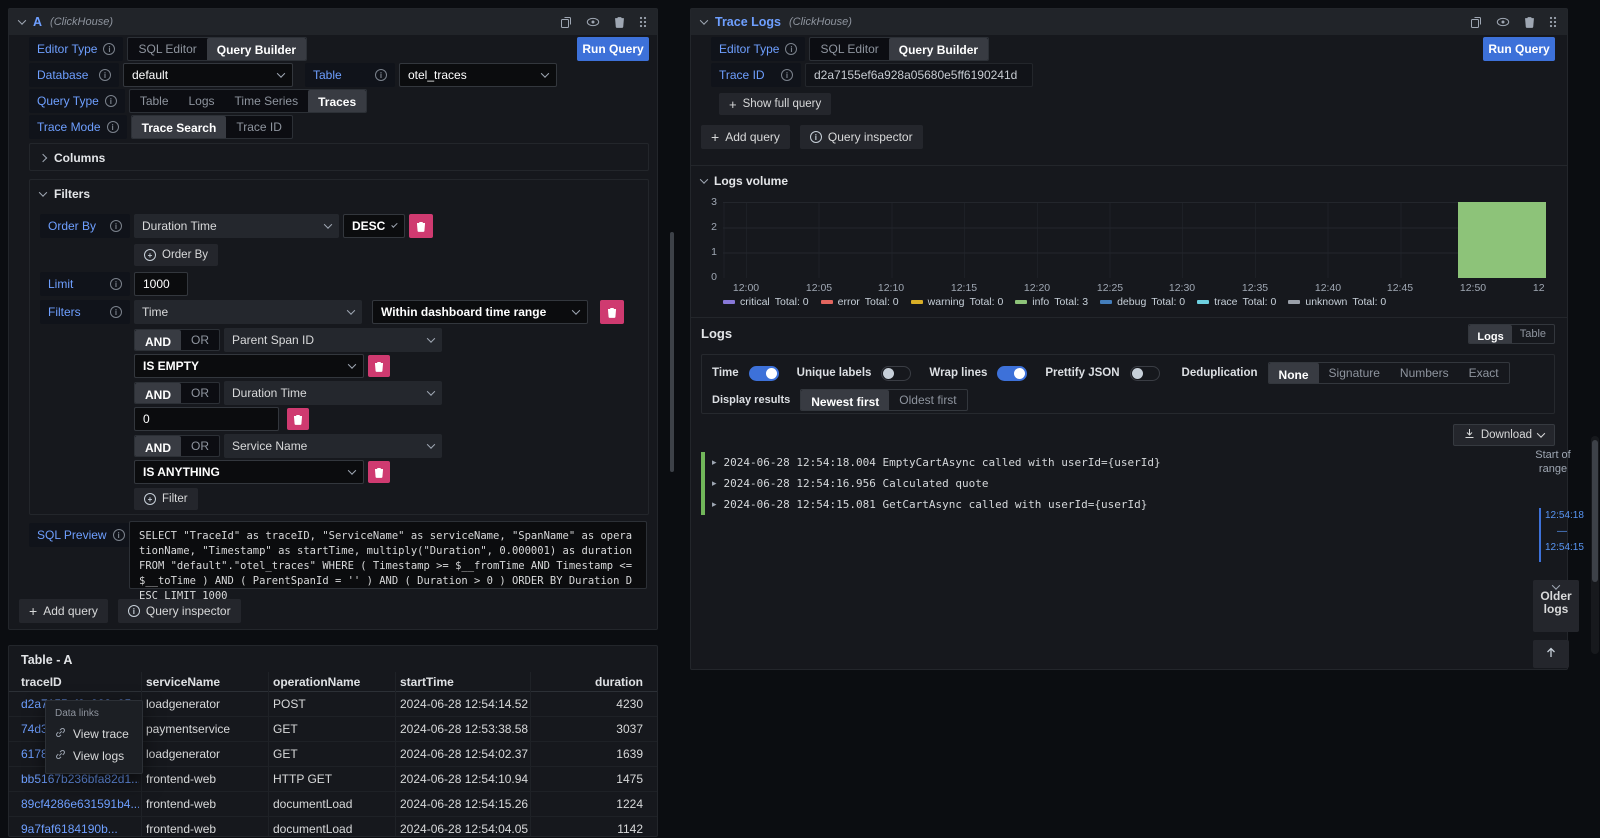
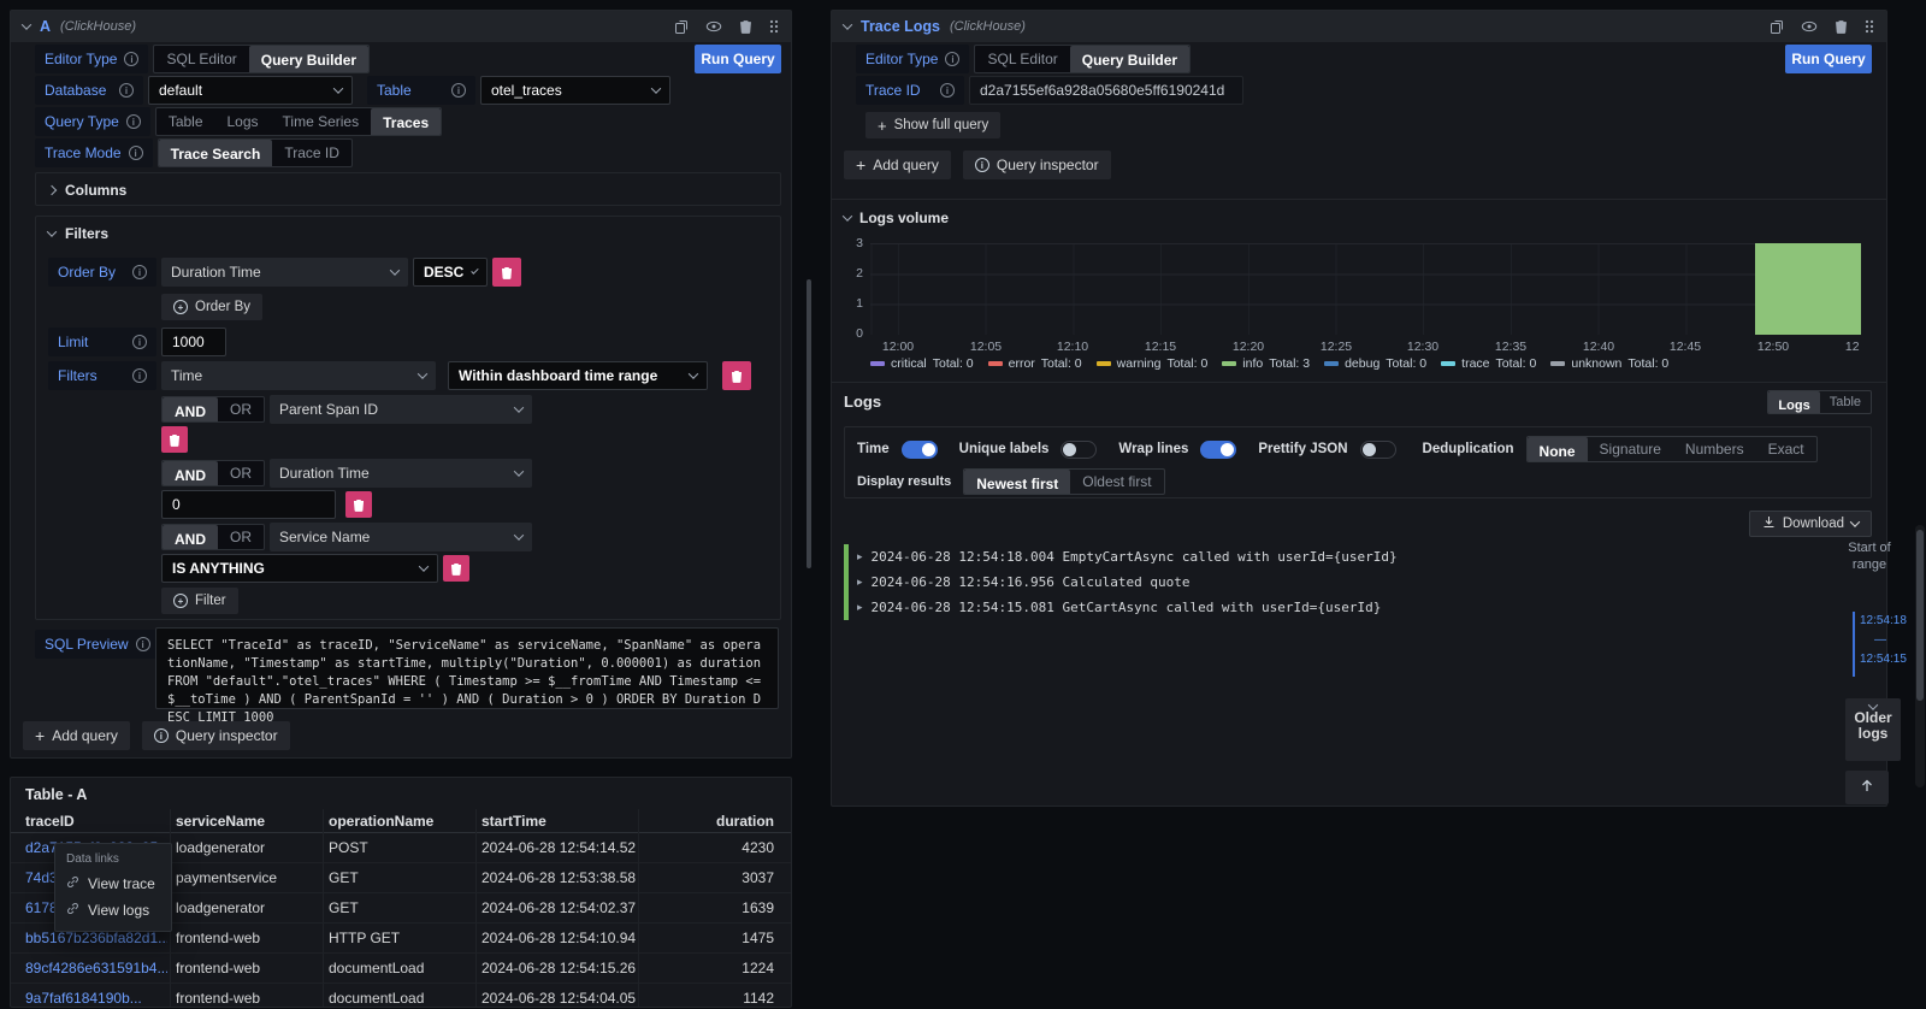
  A
  (ClickHouse)
  Run Query
  Editor Type
  i
  SQL Editor
  Query Builder
  Database
  i
  default
  Table
  i
  otel_traces
  Query Type
  i
  Table
  Logs
  Time Series
  Traces
  Trace Mode
  i
  Trace Search
  Trace ID
  Columns
  Filters
  Order By
  i
  Duration Time
  DESC
  +
  Order By
  Limit
  i
  1000
  Filters
  i
  Time
  Within dashboard time range
  AND
  OR
  Parent Span ID
- IS EMPTY
  AND
  OR
  Duration Time
  0
  AND
  OR
  Service Name
  IS ANYTHING
  +
  Filter
  SQL Preview
  i
  SELECT "TraceId" as traceID, "ServiceName" as serviceName, "SpanName" as operationName, "Timestamp" as startTime, multiply("Duration", 0.000001) as duration FROM "default"."otel_traces" WHERE ( Timestamp >= $__fromTime AND Timestamp <= $__toTime ) AND ( ParentSpanId = '' ) AND ( Duration > 0 ) ORDER BY Duration DESC LIMIT 1000
  +
  Add query
  i
  Query inspector
  Table - A
  traceID
  serviceName
  operationName
  startTime
  duration
  loadgenerator
  POST
  2024-06-28 12:54:14.52
  4230
  paymentservice
  GET
  2024-06-28 12:53:38.58
  3037
  loadgenerator
  GET
  2024-06-28 12:54:02.37
  1639
  bb5167b236bfa82d1..
  frontend-web
  HTTP GET
  2024-06-28 12:54:10.94
  1475
  89cf4286e631591b4...
  frontend-web
  documentLoad
  2024-06-28 12:54:15.26
  1224
  9a7faf6184190b...
  frontend-web
  documentLoad
  2024-06-28 12:54:04.05
  1142
  Data links
  View trace
  View logs
  Trace Logs
  (ClickHouse)
  Run Query
  Editor Type
  i
  SQL Editor
  Query Builder
  Trace ID
  i
  d2a7155ef6a928a05680e5ff6190241d
  +
  Show full query
  +
  Add query
  i
  Query inspector
  Logs volume
  3
  2
  1
  0
  12:00
  12:05
  12:10
  12:15
  12:20
  12:25
  12:30
  12:35
  12:40
  12:45
  12:50
  critical
  Total: 0
  error
  Total: 0
  warning
  Total: 0
  info
  Total: 3
  debug
  Total: 0
  trace
  Total: 0
  unknown
  Total: 0
  Logs
  Logs
  Table
  Time
  Unique labels
  Wrap lines
  Prettify JSON
  Deduplication
  None
  Signature
  Numbers
  Exact
  Display results
  Newest first
  Oldest first
  Download
  ▸
  2024-06-28 12:54:18.004 EmptyCartAsync called with userId={userId}
  ▸
  2024-06-28 12:54:16.956 Calculated quote
  ▸
  2024-06-28 12:54:15.081 GetCartAsync called with userId={userId}
  Start of range
  12:54:18
  —
  12:54:15
  Older logs
